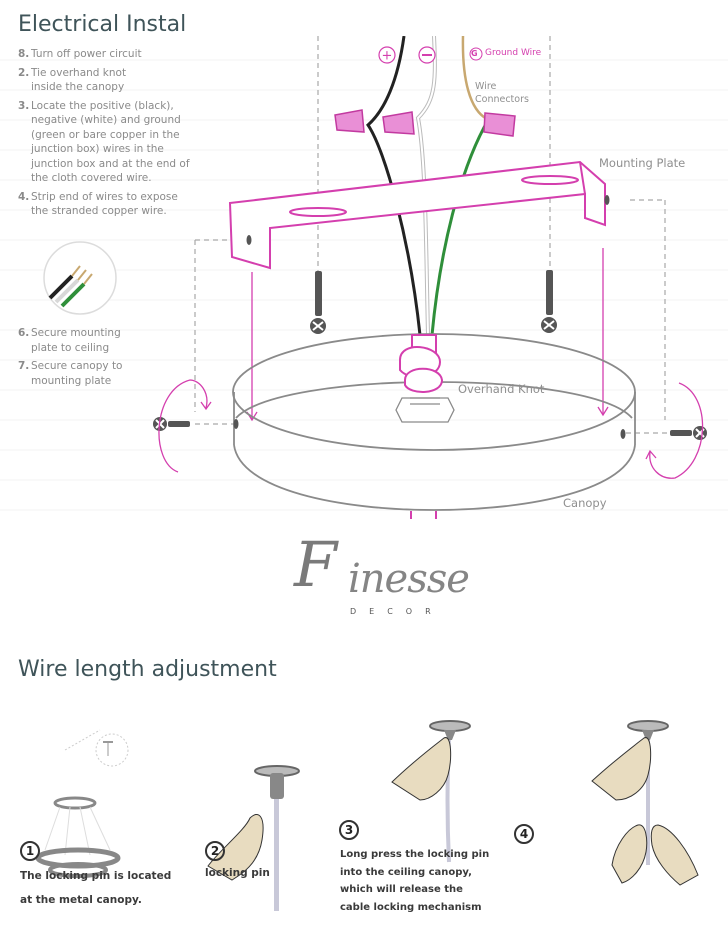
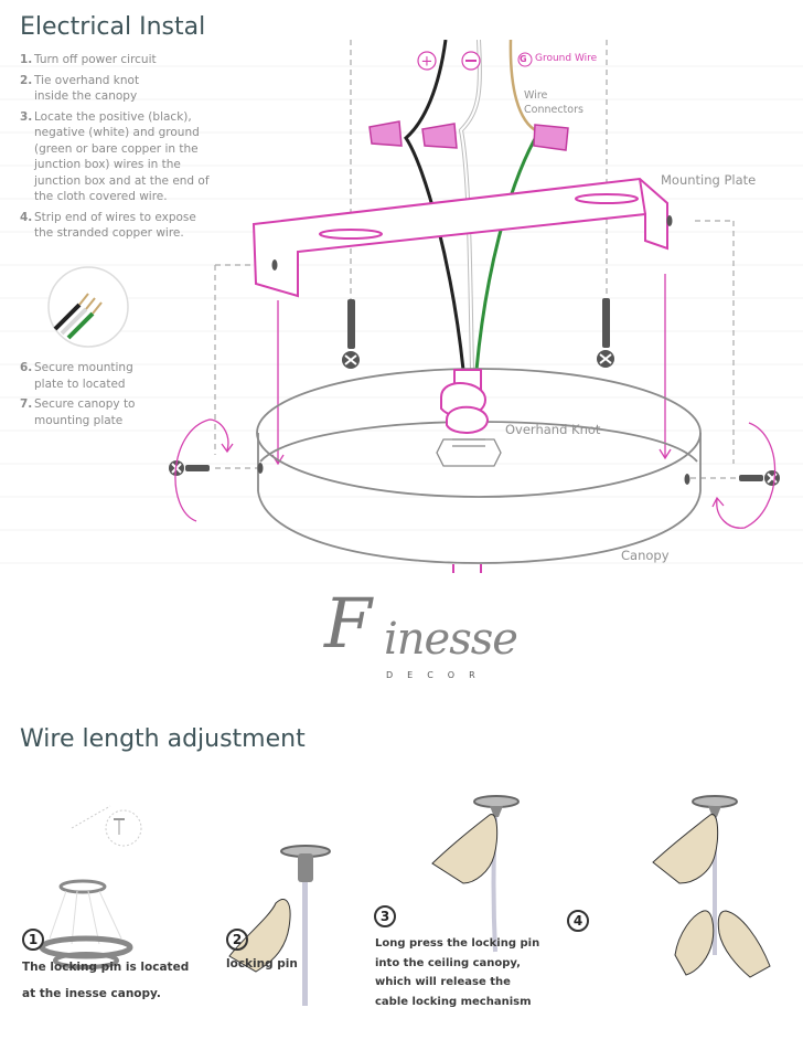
  Electrical Instal
  +
  G
  Ground Wire
  Wire Connectors
  Mounting Plate
  Overhand Knot
  Canopy
- 8.
+ 1.
  Turn off power circuit
  2.
  Tie overhand knot inside the canopy
  3.
  Locate the positive (black), negative (white) and ground (green or bare copper in the junction box) wires in the junction box and at the end of the cloth covered wire.
  4.
  Strip end of wires to expose the stranded copper wire.
  6.
- Secure mounting plate to ceiling
+ Secure mounting plate to located
  7.
  Secure canopy to mounting plate
  F
  inesse
  DECOR
  Wire length adjustment
  1
  2
  3
  4
- The locking pin is located at the metal canopy.
+ The locking pin is located at the inesse canopy.
  locking pin
  Long press the locking pin into the ceiling canopy, which will release the cable locking mechanism
